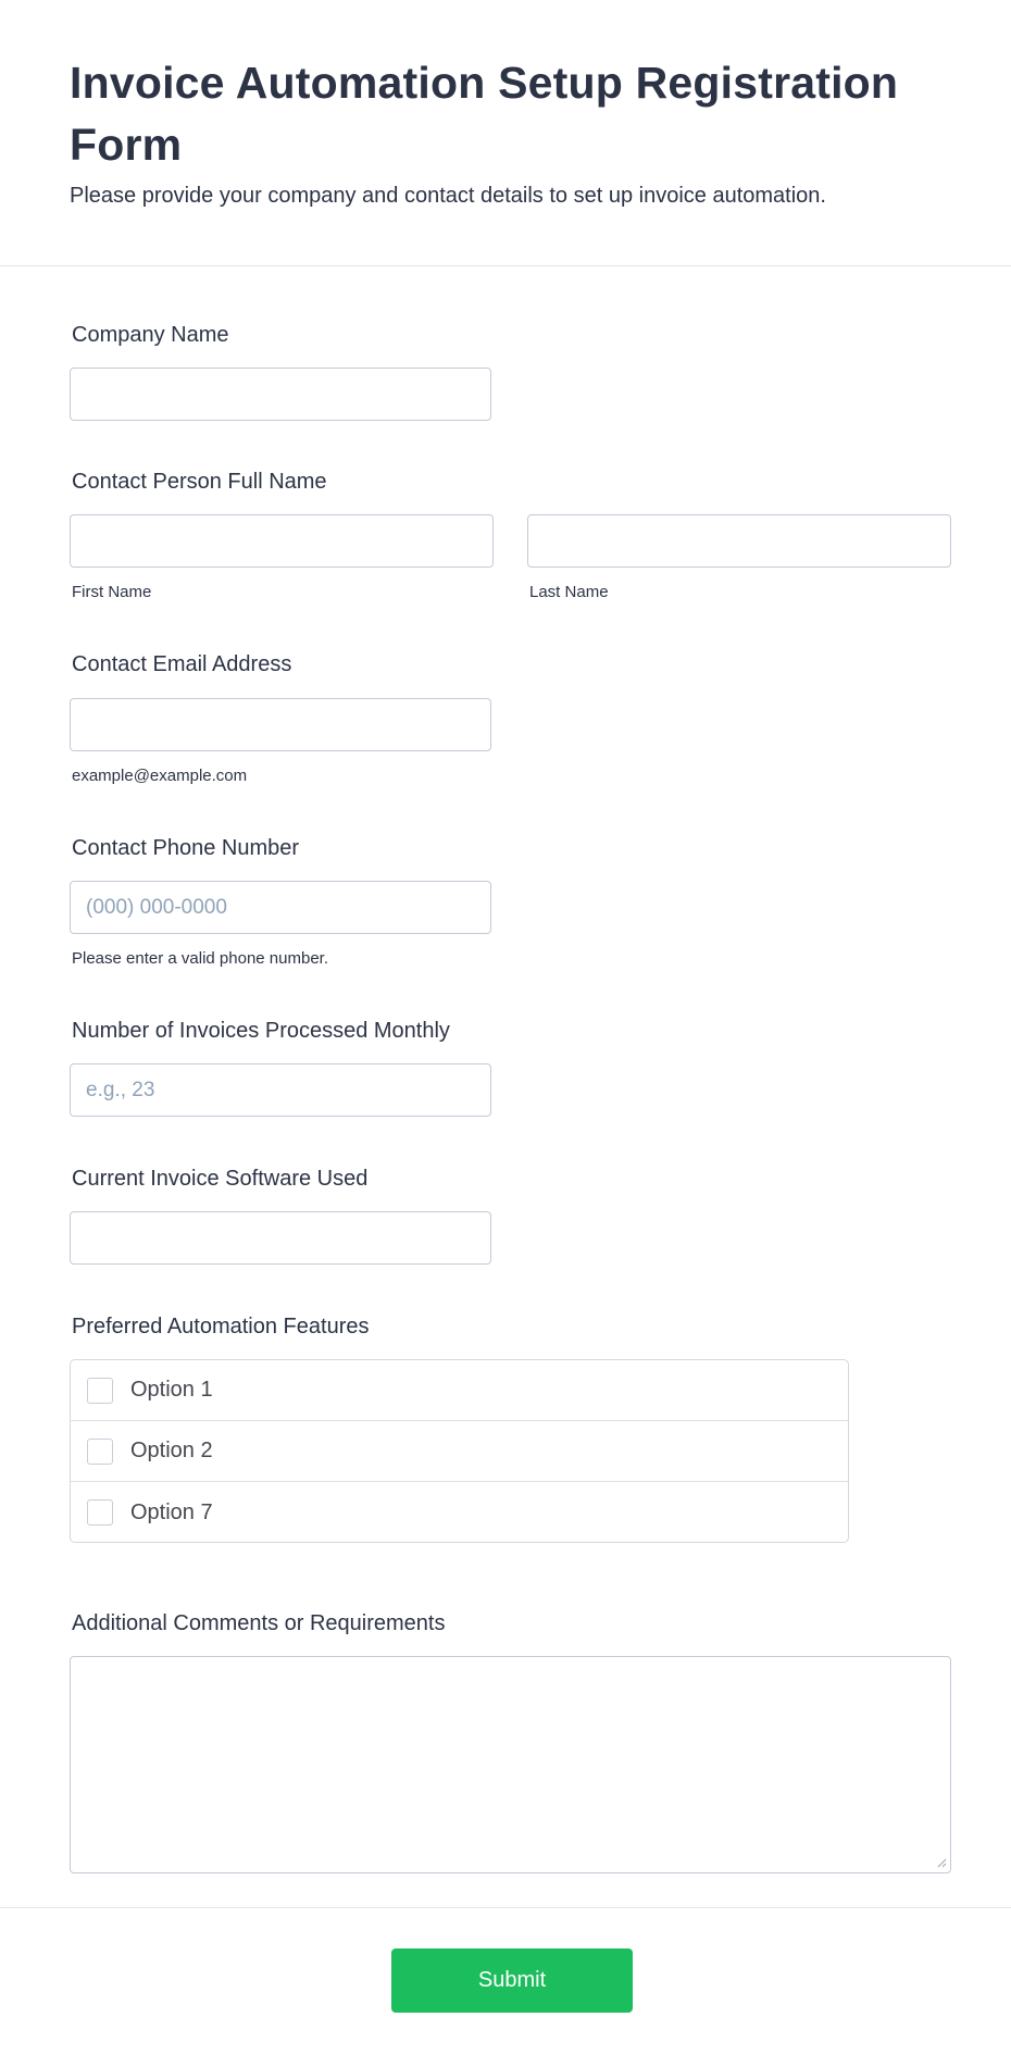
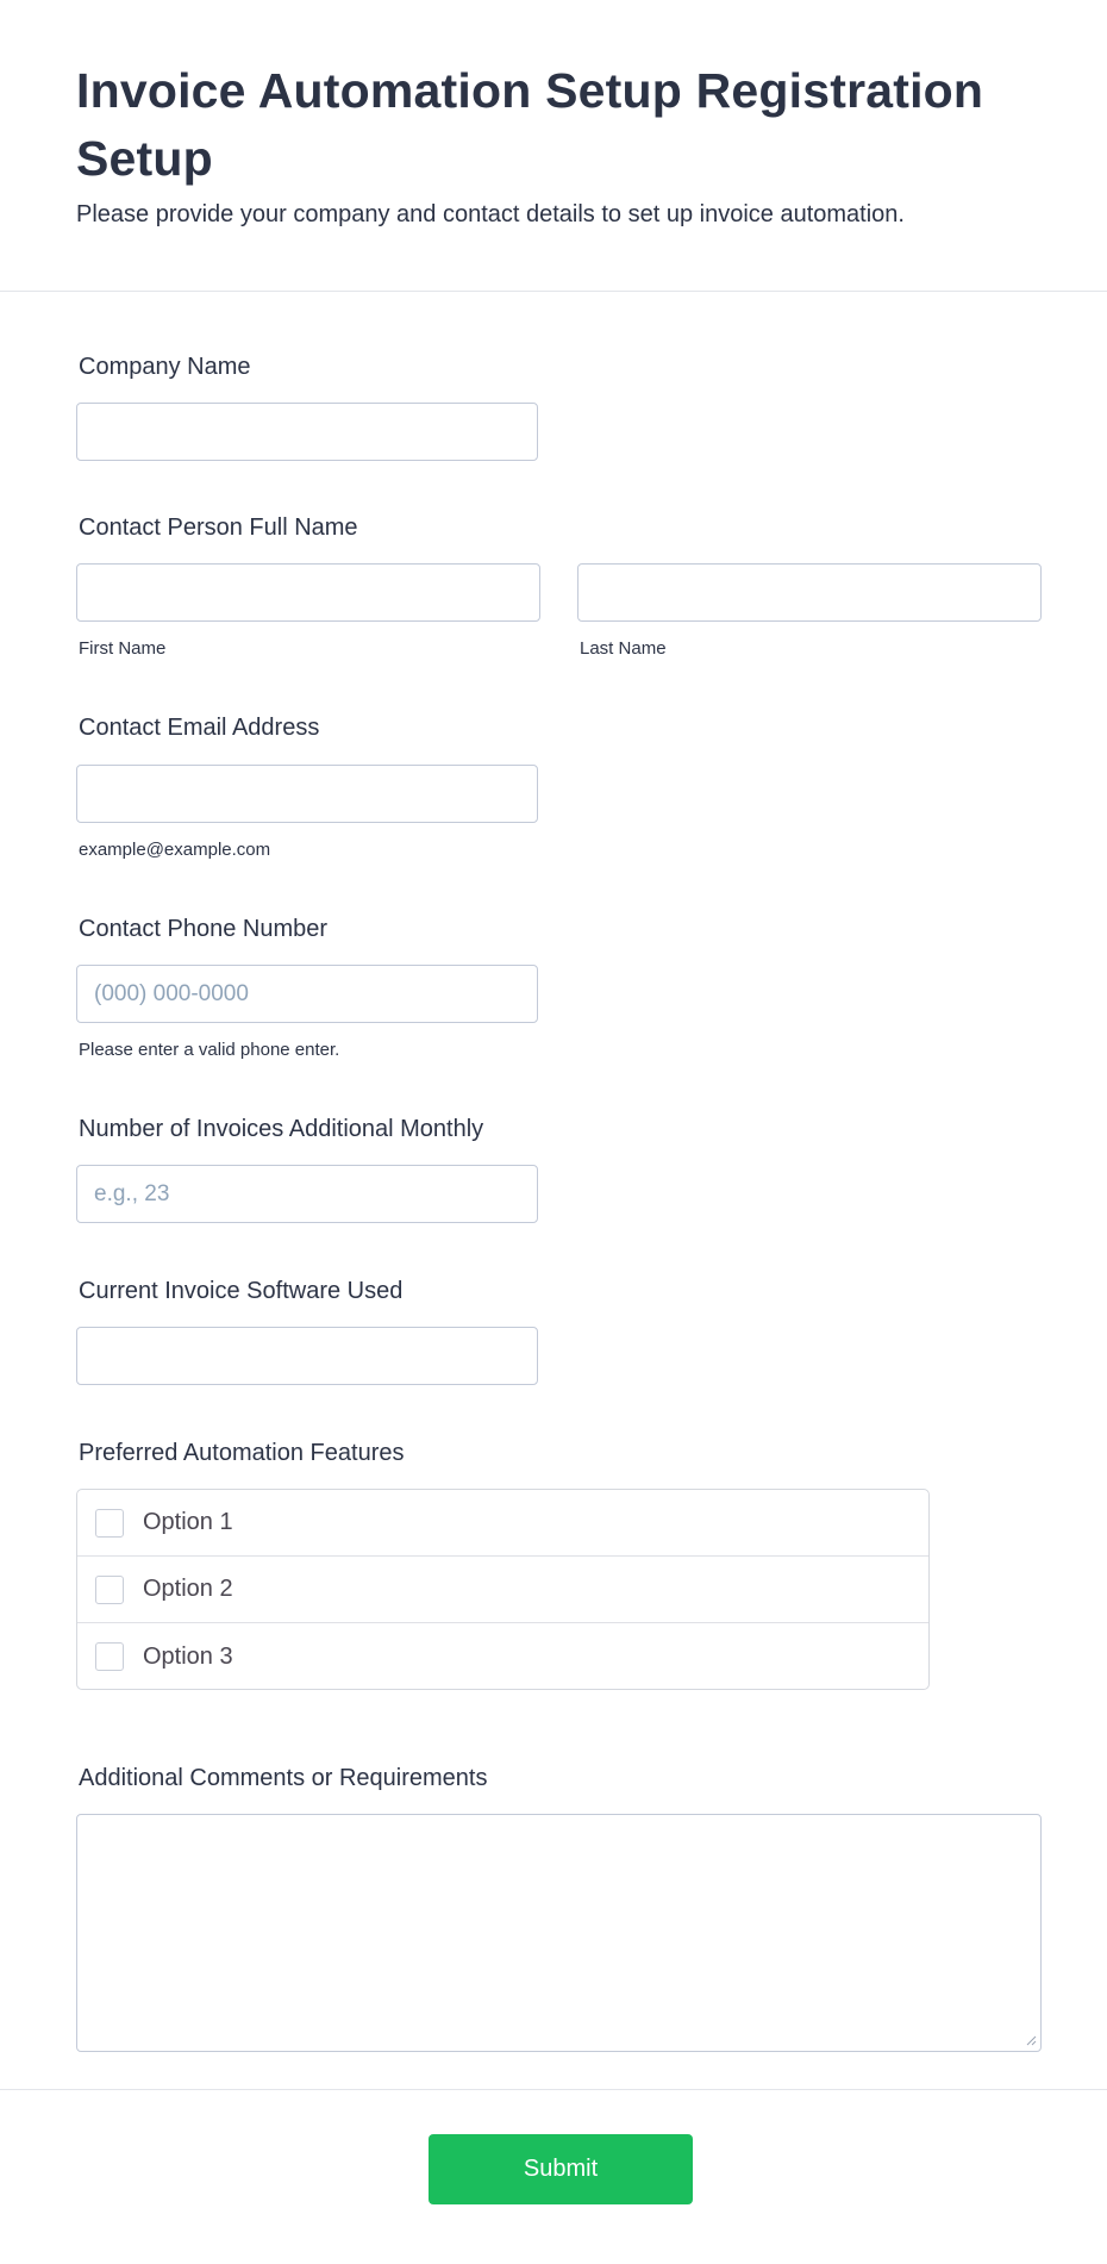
- Invoice Automation Setup Registration Form
+ Invoice Automation Setup Registration Setup
  Please provide your company and contact details to set up invoice automation.
  Company Name
  Contact Person Full Name
  First Name
  Last Name
  Contact Email Address
  example@example.com
  Contact Phone Number
  (000) 000-0000
- Please enter a valid phone number.
+ Please enter a valid phone enter.
- Number of Invoices Processed Monthly
+ Number of Invoices Additional Monthly
  e.g., 23
  Current Invoice Software Used
  Preferred Automation Features
  Option 1
  Option 2
- Option 7
+ Option 3
  Additional Comments or Requirements
  Submit
